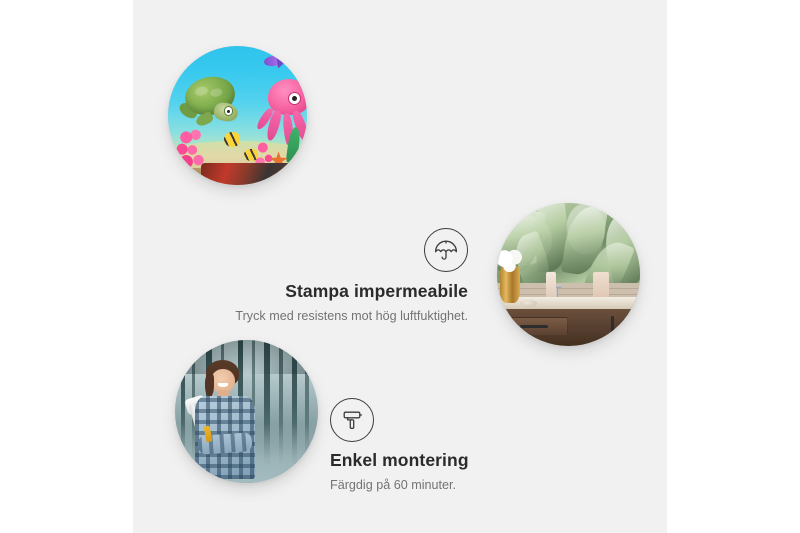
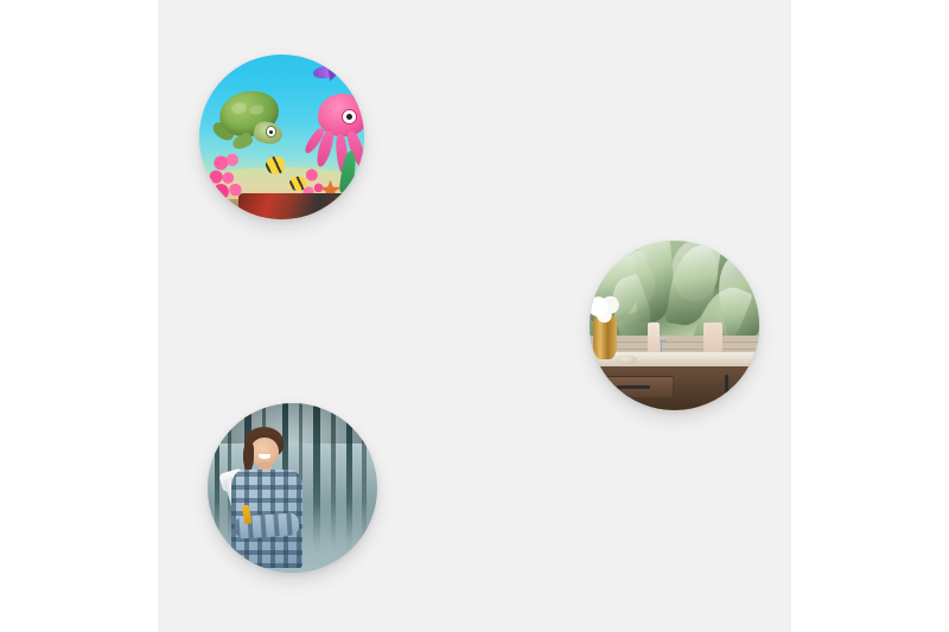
- Stampa impermeabile
- Tryck med resistens mot hög luftfuktighet.
- Enkel montering
- Färgdig på 60 minuter.
